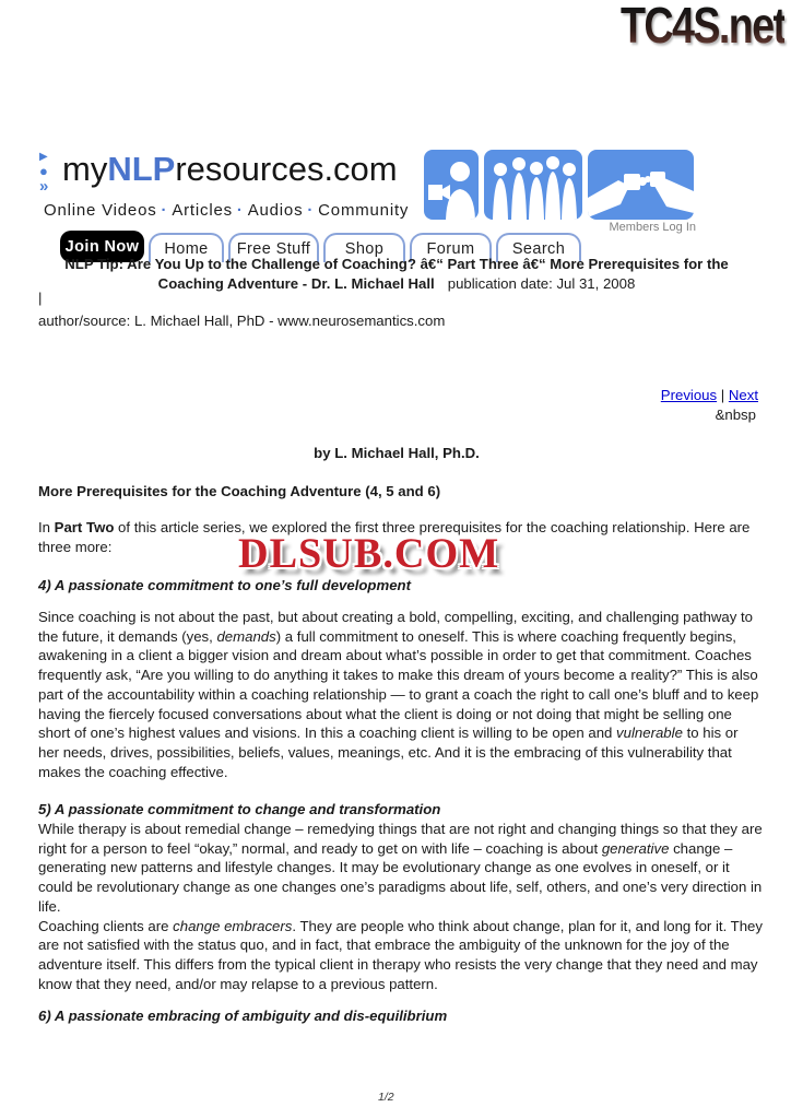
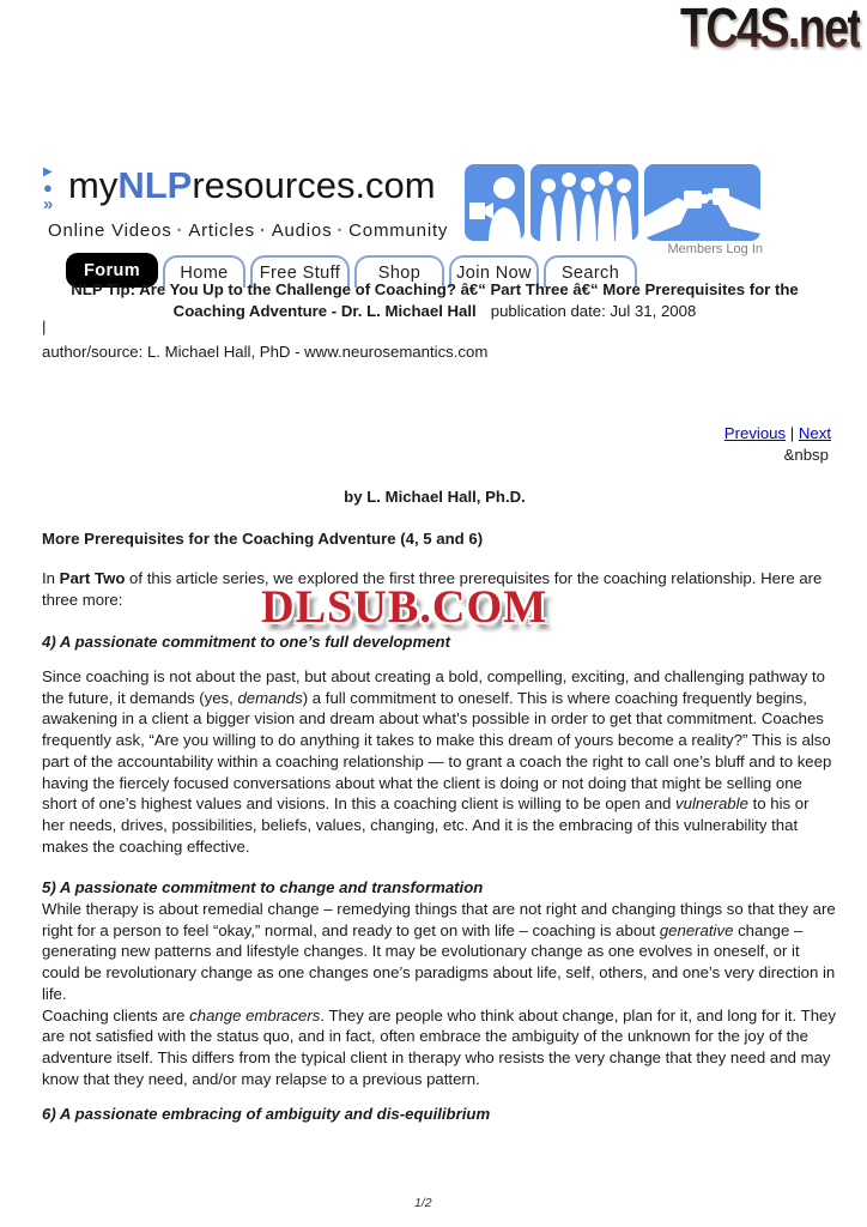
  TC4S.net
  DLSUB.COM
  ▶
  ●
  »
  myNLPresources.com
  Online Videos · Articles · Audios · Community
  Members Log In
- Join Now
+ Forum
  Home
  Free Stuff
  Shop
- Forum
+ Join Now
  Search
  NLP Tip: Are You Up to the Challenge of Coaching? â€“ Part Three â€“ More Prerequisites for the
  Coaching Adventure - Dr. L. Michael Hall publication date: Jul 31, 2008
  |
  author/source: L. Michael Hall, PhD - www.neurosemantics.com
  Previous | Next
  &nbsp
  by L. Michael Hall, Ph.D.
  More Prerequisites for the Coaching Adventure (4, 5 and 6)
  In Part Two of this article series, we explored the first three prerequisites for the coaching relationship. Here are three more:
  4) A passionate commitment to one’s full development
- Since coaching is not about the past, but about creating a bold, compelling, exciting, and challenging pathway to the future, it demands (yes, demands) a full commitment to oneself. This is where coaching frequently begins, awakening in a client a bigger vision and dream about what’s possible in order to get that commitment. Coaches frequently ask, “Are you willing to do anything it takes to make this dream of yours become a reality?” This is also part of the accountability within a coaching relationship — to grant a coach the right to call one’s bluff and to keep having the fiercely focused conversations about what the client is doing or not doing that might be selling one short of one’s highest values and visions. In this a coaching client is willing to be open and vulnerable to his or her needs, drives, possibilities, beliefs, values, meanings, etc. And it is the embracing of this vulnerability that makes the coaching effective.
+ Since coaching is not about the past, but about creating a bold, compelling, exciting, and challenging pathway to the future, it demands (yes, demands) a full commitment to oneself. This is where coaching frequently begins, awakening in a client a bigger vision and dream about what’s possible in order to get that commitment. Coaches frequently ask, “Are you willing to do anything it takes to make this dream of yours become a reality?” This is also part of the accountability within a coaching relationship — to grant a coach the right to call one’s bluff and to keep having the fiercely focused conversations about what the client is doing or not doing that might be selling one short of one’s highest values and visions. In this a coaching client is willing to be open and vulnerable to his or her needs, drives, possibilities, beliefs, values, changing, etc. And it is the embracing of this vulnerability that makes the coaching effective.
  5) A passionate commitment to change and transformation
  While therapy is about remedial change – remedying things that are not right and changing things so that they are right for a person to feel “okay,” normal, and ready to get on with life – coaching is about generative change – generating new patterns and lifestyle changes. It may be evolutionary change as one evolves in oneself, or it could be revolutionary change as one changes one’s paradigms about life, self, others, and one’s very direction in life.
- Coaching clients are change embracers. They are people who think about change, plan for it, and long for it. They are not satisfied with the status quo, and in fact, that embrace the ambiguity of the unknown for the joy of the adventure itself. This differs from the typical client in therapy who resists the very change that they need and may know that they need, and/or may relapse to a previous pattern.
+ Coaching clients are change embracers. They are people who think about change, plan for it, and long for it. They are not satisfied with the status quo, and in fact, often embrace the ambiguity of the unknown for the joy of the adventure itself. This differs from the typical client in therapy who resists the very change that they need and may know that they need, and/or may relapse to a previous pattern.
  6) A passionate embracing of ambiguity and dis-equilibrium
  1/2
